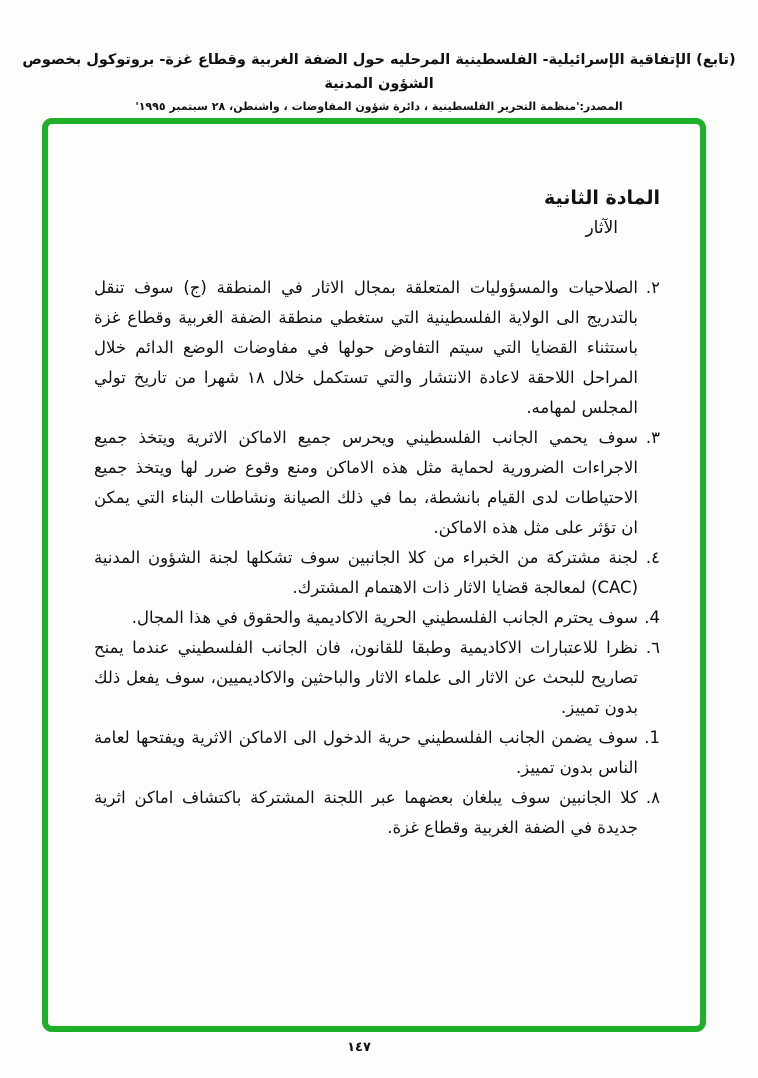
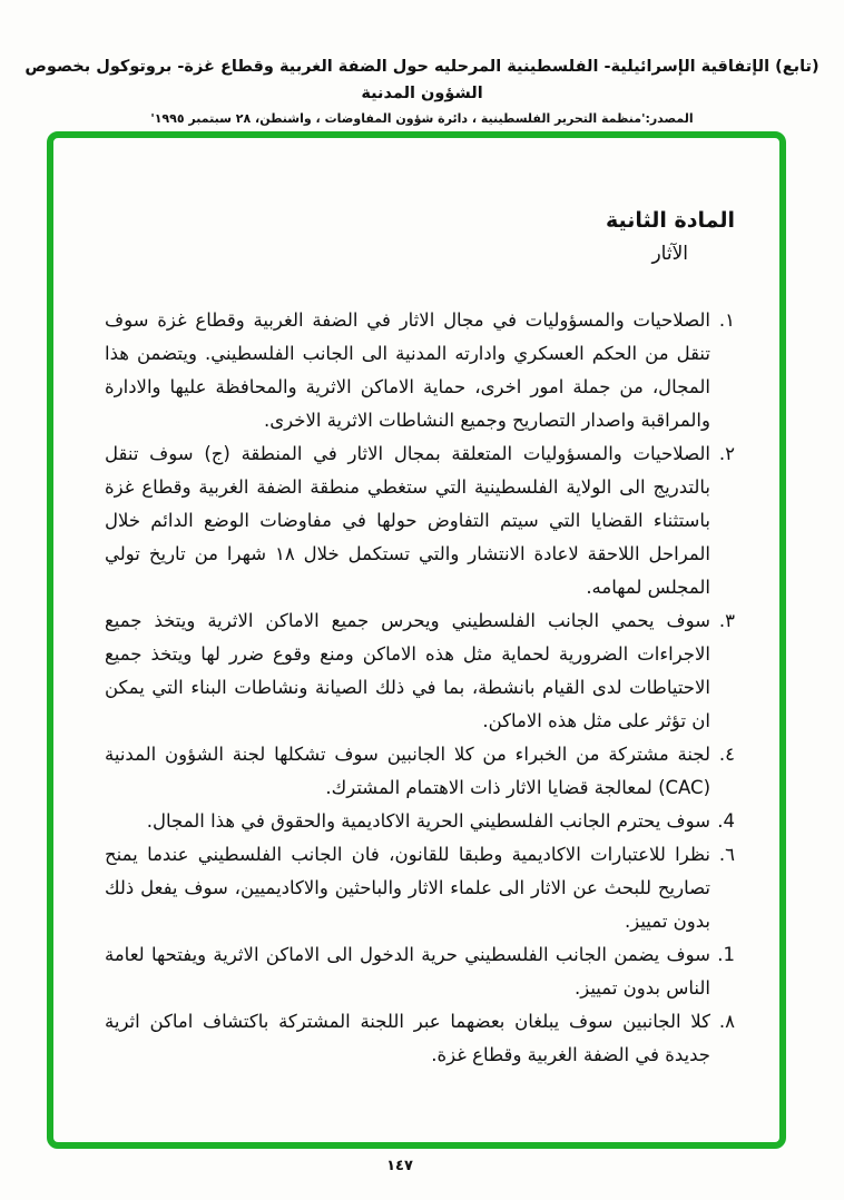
  (تابع) الإتفاقية الإسرائيلية- الفلسطينية المرحليه حول الضفة الغربية وقطاع غزة- بروتوكول بخصوص الشؤون المدنية
  المصدر:'منظمة التحرير الفلسطينية ، دائرة شؤون المفاوضات ، واشنطن، ٢٨ سبتمبر ١٩٩٥'
  المادة الثانية
  الآثار
+ ١.
+ الصلاحيات والمسؤوليات في مجال الاثار في الضفة الغربية وقطاع غزة سوف تنقل من الحكم العسكري وادارته المدنية الى الجانب الفلسطيني. ويتضمن هذا المجال، من جملة امور اخرى، حماية الاماكن الاثرية والمحافظة عليها والادارة والمراقبة واصدار التصاريح وجميع النشاطات الاثرية الاخرى.
  ٢.
  الصلاحيات والمسؤوليات المتعلقة بمجال الاثار في المنطقة (ج) سوف تنقل بالتدريج الى الولاية الفلسطينية التي ستغطي منطقة الضفة الغربية وقطاع غزة باستثناء القضايا التي سيتم التفاوض حولها في مفاوضات الوضع الدائم خلال المراحل اللاحقة لاعادة الانتشار والتي تستكمل خلال ١٨ شهرا من تاريخ تولي المجلس لمهامه.
  ٣.
  سوف يحمي الجانب الفلسطيني ويحرس جميع الاماكن الاثرية ويتخذ جميع الاجراءات الضرورية لحماية مثل هذه الاماكن ومنع وقوع ضرر لها ويتخذ جميع الاحتياطات لدى القيام بانشطة، بما في ذلك الصيانة ونشاطات البناء التي يمكن ان تؤثر على مثل هذه الاماكن.
  ٤.
  لجنة مشتركة من الخبراء من كلا الجانبين سوف تشكلها لجنة الشؤون المدنية (CAC) لمعالجة قضايا الاثار ذات الاهتمام المشترك.
  4.
  سوف يحترم الجانب الفلسطيني الحرية الاكاديمية والحقوق في هذا المجال.
  ٦.
  نظرا للاعتبارات الاكاديمية وطبقا للقانون، فان الجانب الفلسطيني عندما يمنح تصاريح للبحث عن الاثار الى علماء الاثار والباحثين والاكاديميين، سوف يفعل ذلك بدون تمييز.
  1.
  سوف يضمن الجانب الفلسطيني حرية الدخول الى الاماكن الاثرية ويفتحها لعامة الناس بدون تمييز.
  ٨.
  كلا الجانبين سوف يبلغان بعضهما عبر اللجنة المشتركة باكتشاف اماكن اثرية جديدة في الضفة الغربية وقطاع غزة.
  ١٤٧
